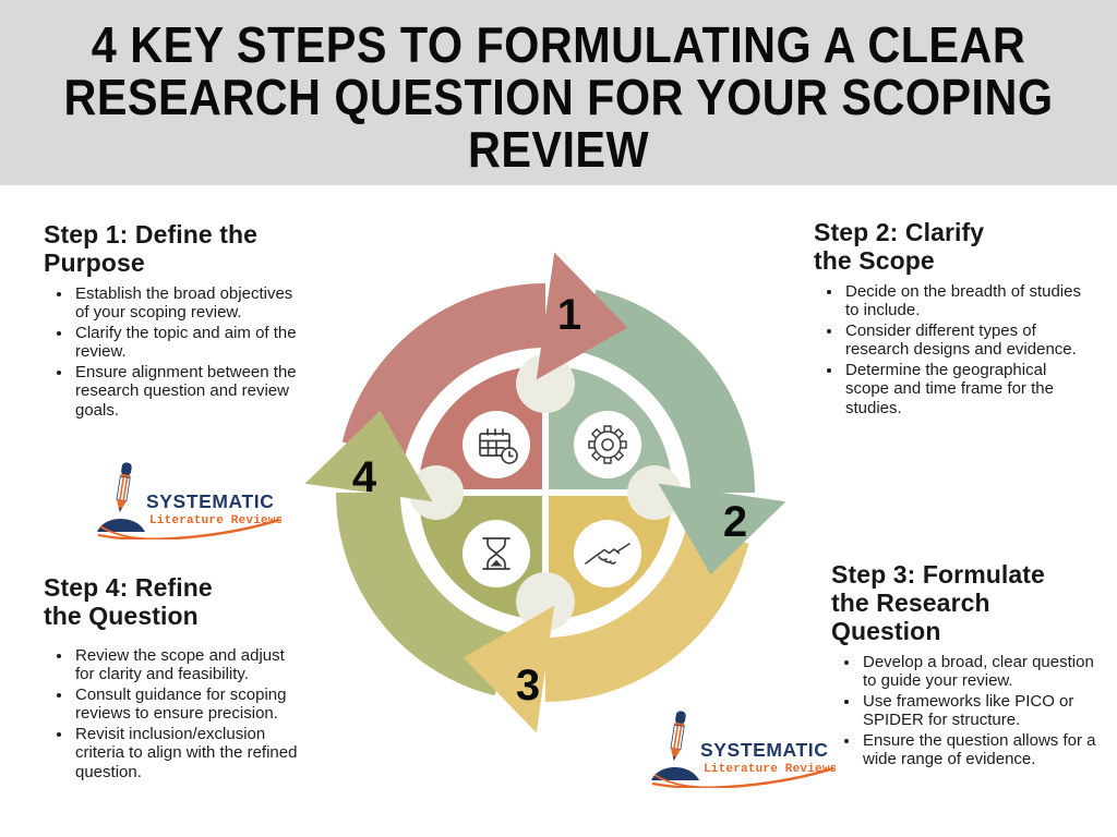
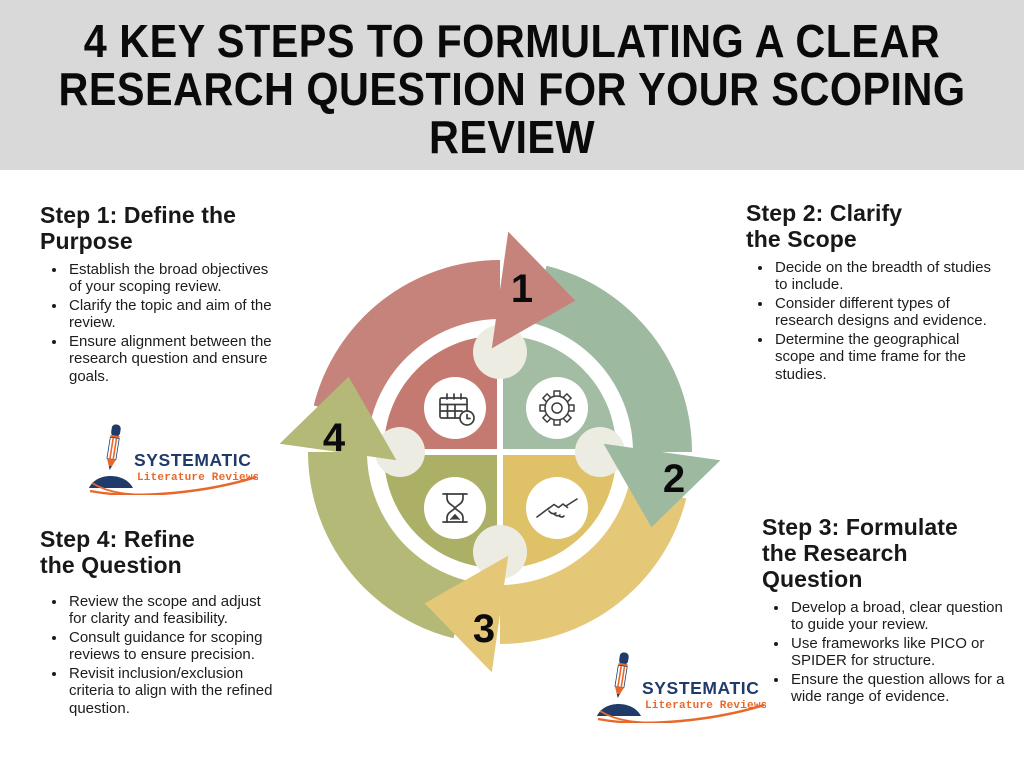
  4 KEY STEPS TO FORMULATING A CLEAR RESEARCH QUESTION FOR YOUR SCOPING REVIEW
  Step 1: Define the
  Purpose
  Establish the broad objectives of your scoping review.
  Clarify the topic and aim of the review.
- Ensure alignment between the research question and review goals.
+ Ensure alignment between the research question and ensure goals.
  Step 2: Clarify
  the Scope
  Decide on the breadth of studies to include.
  Consider different types of research designs and evidence.
  Determine the geographical scope and time frame for the studies.
  Step 3: Formulate
  the Research
  Question
  Develop a broad, clear question to guide your review.
  Use frameworks like PICO or SPIDER for structure.
  Ensure the question allows for a wide range of evidence.
  Step 4: Refine
  the Question
  Review the scope and adjust for clarity and feasibility.
  Consult guidance for scoping reviews to ensure precision.
  Revisit inclusion/exclusion criteria to align with the refined question.
  1
  2
  3
  4
  SYSTEMATIC
  Literature Reviews
  SYSTEMATIC
  Literature Reviews
